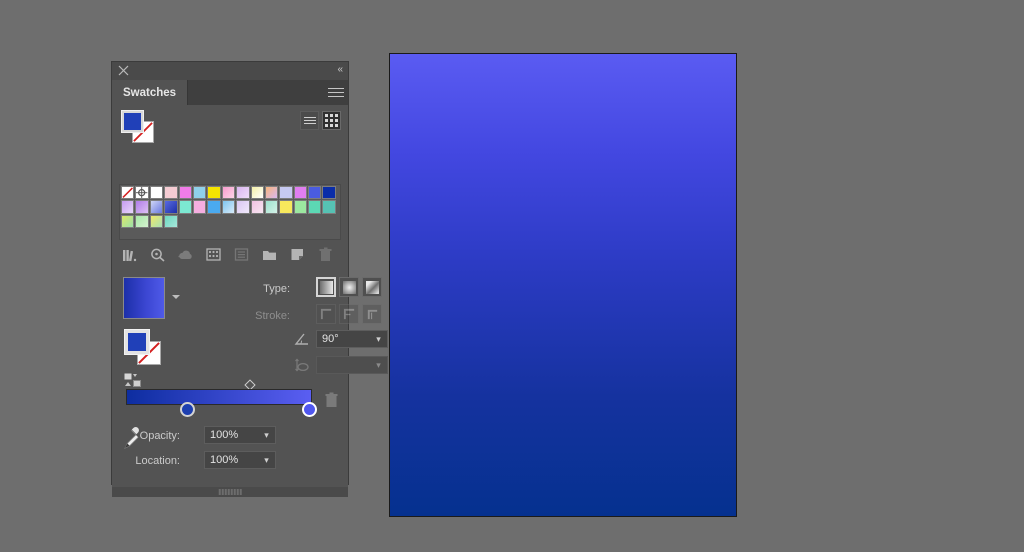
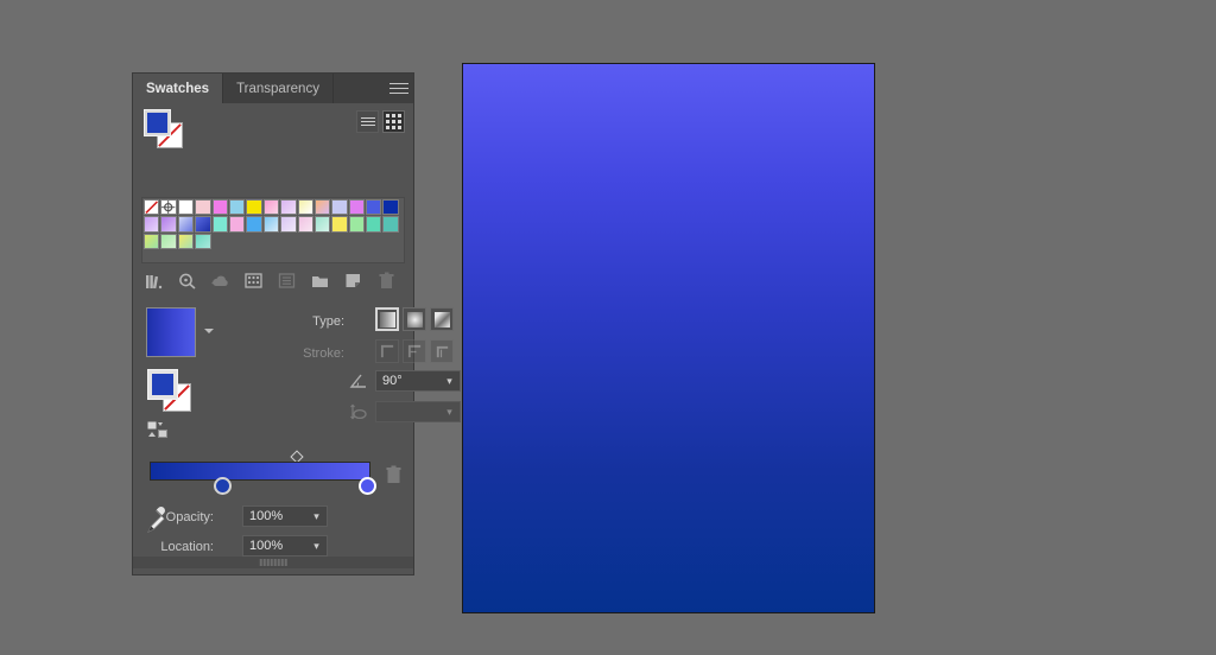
- «
  Swatches
+ Transparency
  Type:
  Stroke:
  90°
  ▾
  ▾
  Opacity:
  100%
  ▾
  Location:
  100%
  ▾
